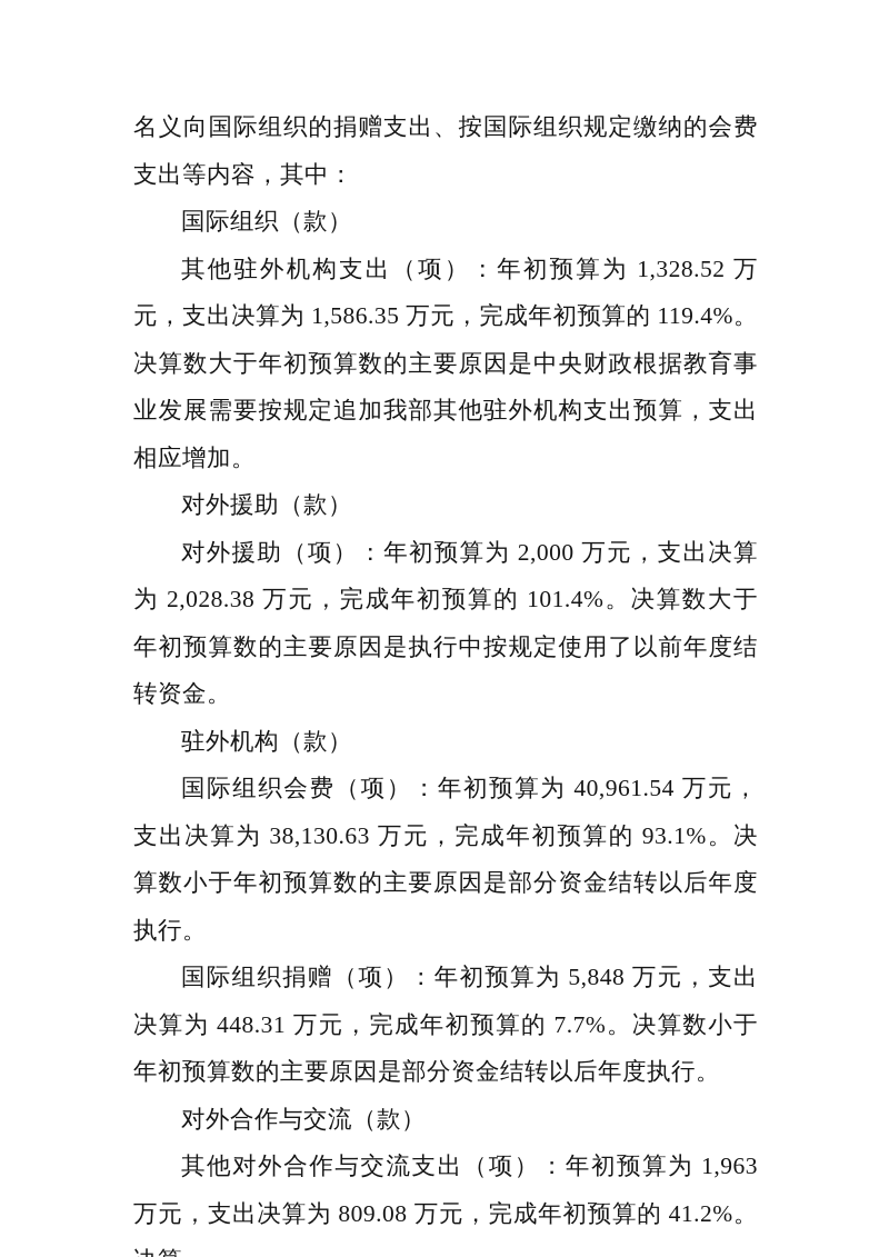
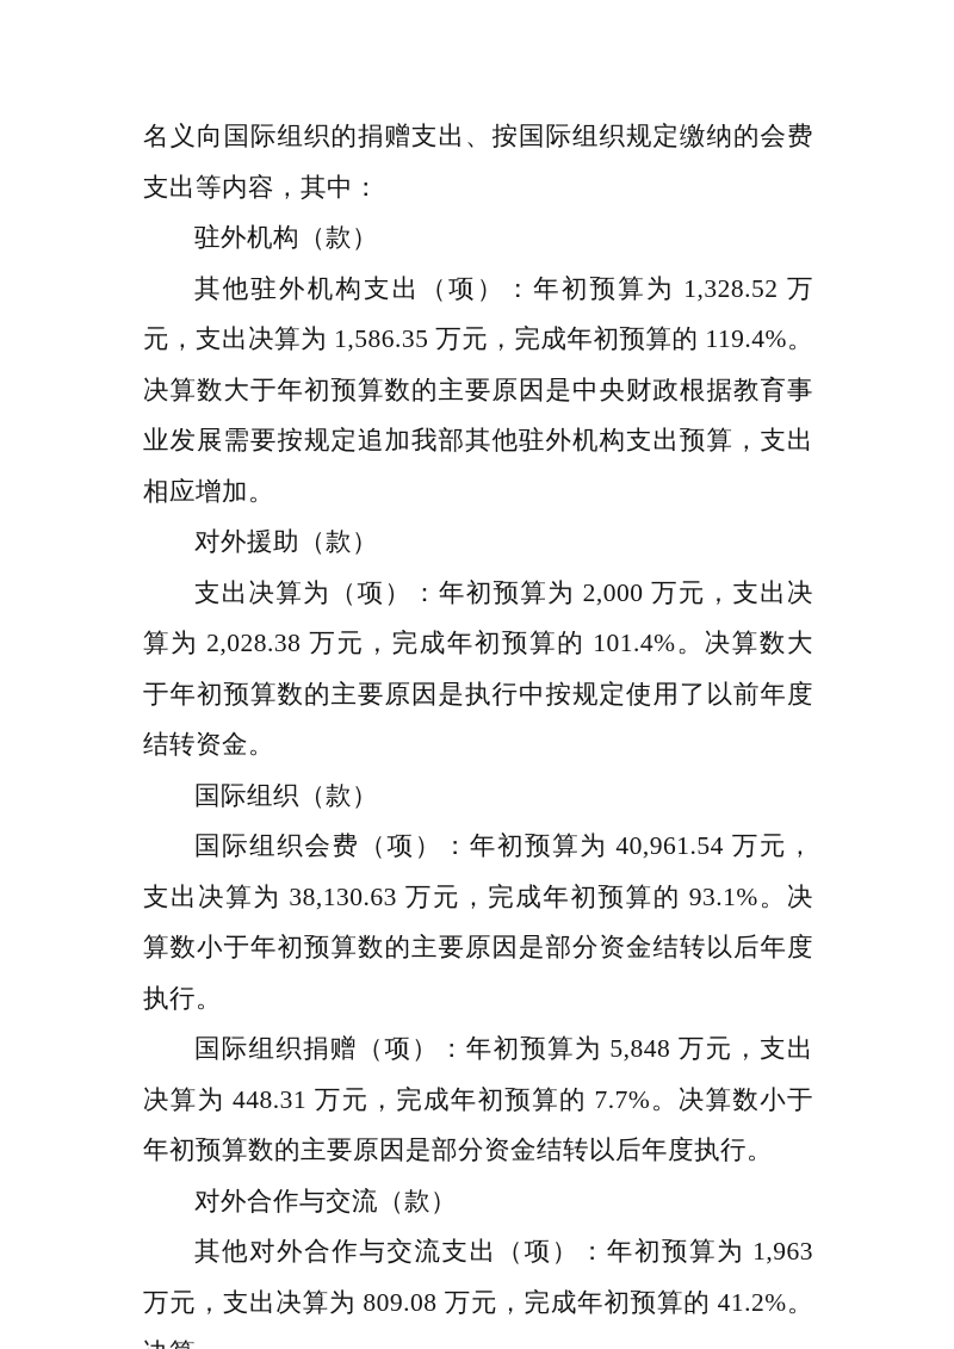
  名义向国际组织的捐赠支出、按国际组织规定缴纳的会费支出等内容，其中：
- 国际组织（款）
+ 驻外机构（款）
  其他驻外机构支出（项）：年初预算为 1,328.52 万元，支出决算为 1,586.35 万元，完成年初预算的 119.4%。决算数大于年初预算数的主要原因是中央财政根据教育事业发展需要按规定追加我部其他驻外机构支出预算，支出相应增加。
  对外援助（款）
- 对外援助（项）：年初预算为 2,000 万元，支出决算为 2,028.38 万元，完成年初预算的 101.4%。决算数大于年初预算数的主要原因是执行中按规定使用了以前年度结转资金。
+ 支出决算为（项）：年初预算为 2,000 万元，支出决算为 2,028.38 万元，完成年初预算的 101.4%。决算数大于年初预算数的主要原因是执行中按规定使用了以前年度结转资金。
- 驻外机构（款）
+ 国际组织（款）
  国际组织会费（项）：年初预算为 40,961.54 万元，支出决算为 38,130.63 万元，完成年初预算的 93.1%。决算数小于年初预算数的主要原因是部分资金结转以后年度执行。
  国际组织捐赠（项）：年初预算为 5,848 万元，支出决算为 448.31 万元，完成年初预算的 7.7%。决算数小于年初预算数的主要原因是部分资金结转以后年度执行。
  对外合作与交流（款）
  其他对外合作与交流支出（项）：年初预算为 1,963 万元，支出决算为 809.08 万元，完成年初预算的 41.2%。
